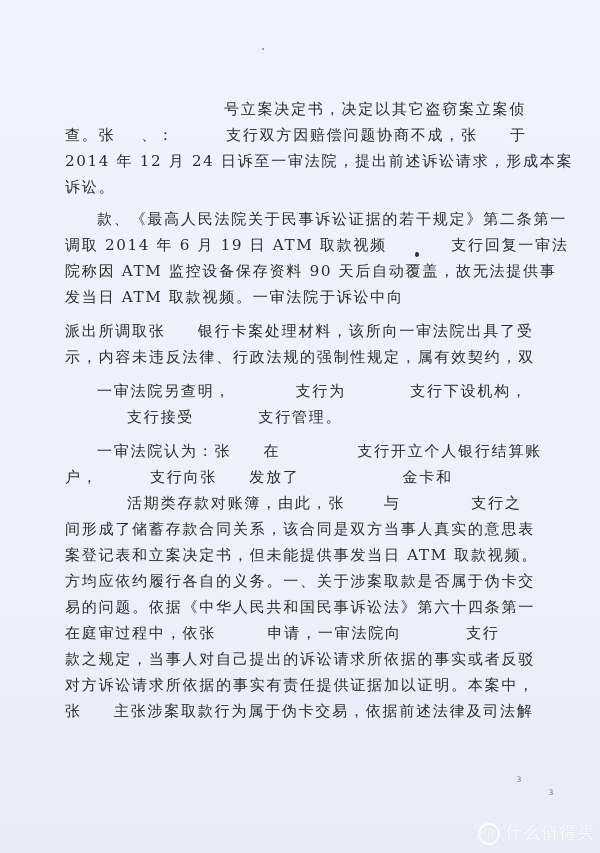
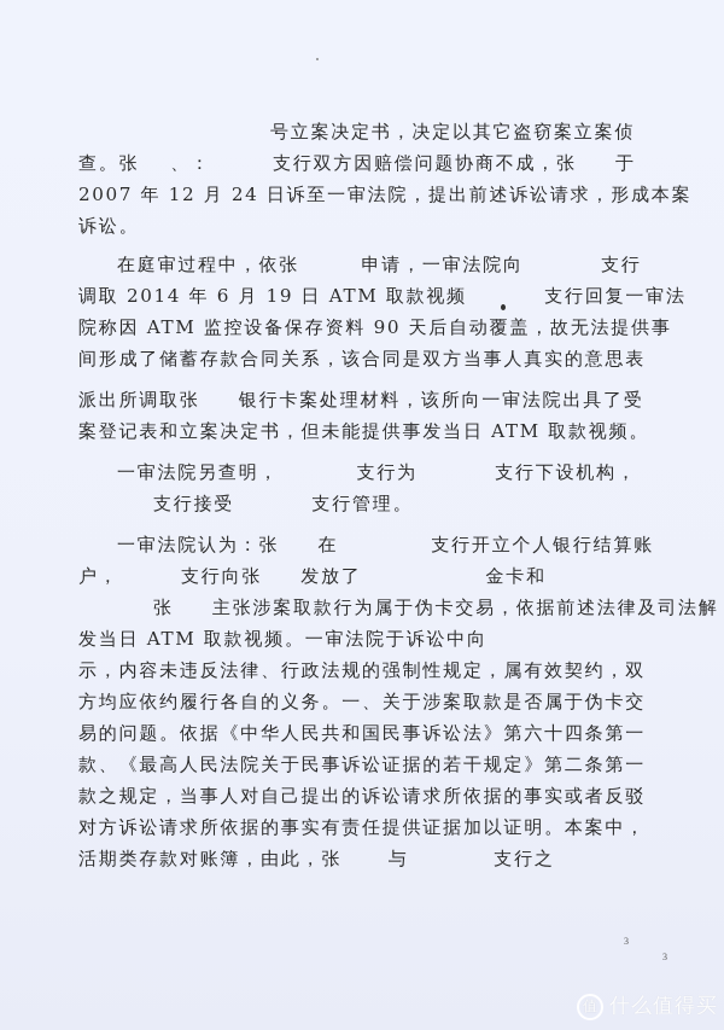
  号立案决定书，决定以其它盗窃案立案侦
  查。张 、： 支行双方因赔偿问题协商不成，张 于
- 2014 年 12 月 24 日诉至一审法院，提出前述诉讼请求，形成本案
+ 2007 年 12 月 24 日诉至一审法院，提出前述诉讼请求，形成本案
  诉讼。
- 款、《最高人民法院关于民事诉讼证据的若干规定》第二条第一
+ 在庭审过程中，依张 申请，一审法院向 支行
  调取 2014 年 6 月 19 日 ATM 取款视频 支行回复一审法
  院称因 ATM 监控设备保存资料 90 天后自动覆盖，故无法提供事
- 发当日 ATM 取款视频。一审法院于诉讼中向
+ 间形成了储蓄存款合同关系，该合同是双方当事人真实的意思表
  派出所调取张 银行卡案处理材料，该所向一审法院出具了受
- 示，内容未违反法律、行政法规的强制性规定，属有效契约，双
+ 案登记表和立案决定书，但未能提供事发当日 ATM 取款视频。
  一审法院另查明， 支行为 支行下设机构，
  支行接受 支行管理。
  一审法院认为：张 在 支行开立个人银行结算账
  户， 支行向张 发放了 金卡和
- 活期类存款对账簿，由此，张 与 支行之
+ 张 主张涉案取款行为属于伪卡交易，依据前述法律及司法解
- 间形成了储蓄存款合同关系，该合同是双方当事人真实的意思表
+ 发当日 ATM 取款视频。一审法院于诉讼中向
- 案登记表和立案决定书，但未能提供事发当日 ATM 取款视频。
+ 示，内容未违反法律、行政法规的强制性规定，属有效契约，双
  方均应依约履行各自的义务。一、关于涉案取款是否属于伪卡交
  易的问题。依据《中华人民共和国民事诉讼法》第六十四条第一
- 在庭审过程中，依张 申请，一审法院向 支行
+ 款、《最高人民法院关于民事诉讼证据的若干规定》第二条第一
  款之规定，当事人对自己提出的诉讼请求所依据的事实或者反驳
  对方诉讼请求所依据的事实有责任提供证据加以证明。本案中，
- 张 主张涉案取款行为属于伪卡交易，依据前述法律及司法解
+ 活期类存款对账簿，由此，张 与 支行之
  3
  3
  值
  什么值得买
